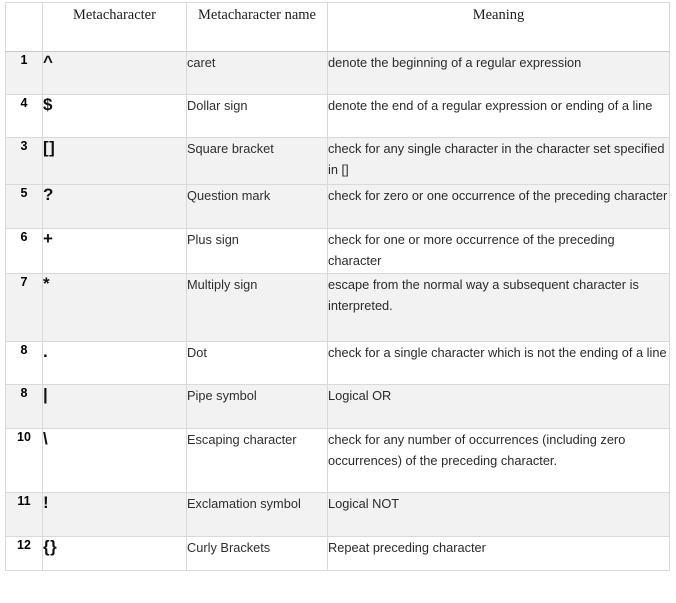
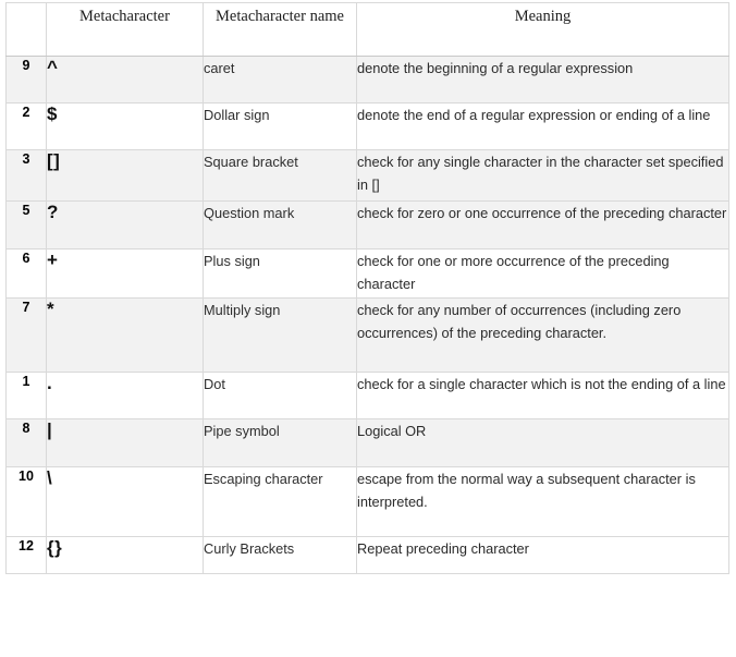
  	Metacharacter	Metacharacter name	Meaning
- 1	^	caret	denote the beginning of a regular expression
+ 9	^	caret	denote the beginning of a regular expression
- 4	$	Dollar sign	denote the end of a regular expression or ending of a line
+ 2	$	Dollar sign	denote the end of a regular expression or ending of a line
  3	[]	Square bracket	check for any single character in the character set specified in []
  5	?	Question mark	check for zero or one occurrence of the preceding character
  6	+	Plus sign	check for one or more occurrence of the preceding character
- 7	*	Multiply sign	escape from the normal way a subsequent character is interpreted.
+ 7	*	Multiply sign	check for any number of occurrences (including zero occurrences) of the preceding character.
- 8	.	Dot	check for a single character which is not the ending of a line
+ 1	.	Dot	check for a single character which is not the ending of a line
  8	|	Pipe symbol	Logical OR
- 10	\	Escaping character	check for any number of occurrences (including zero occurrences) of the preceding character.
+ 10	\	Escaping character	escape from the normal way a subsequent character is interpreted.
- 11	!	Exclamation symbol	Logical NOT
  12	{}	Curly Brackets	Repeat preceding character
